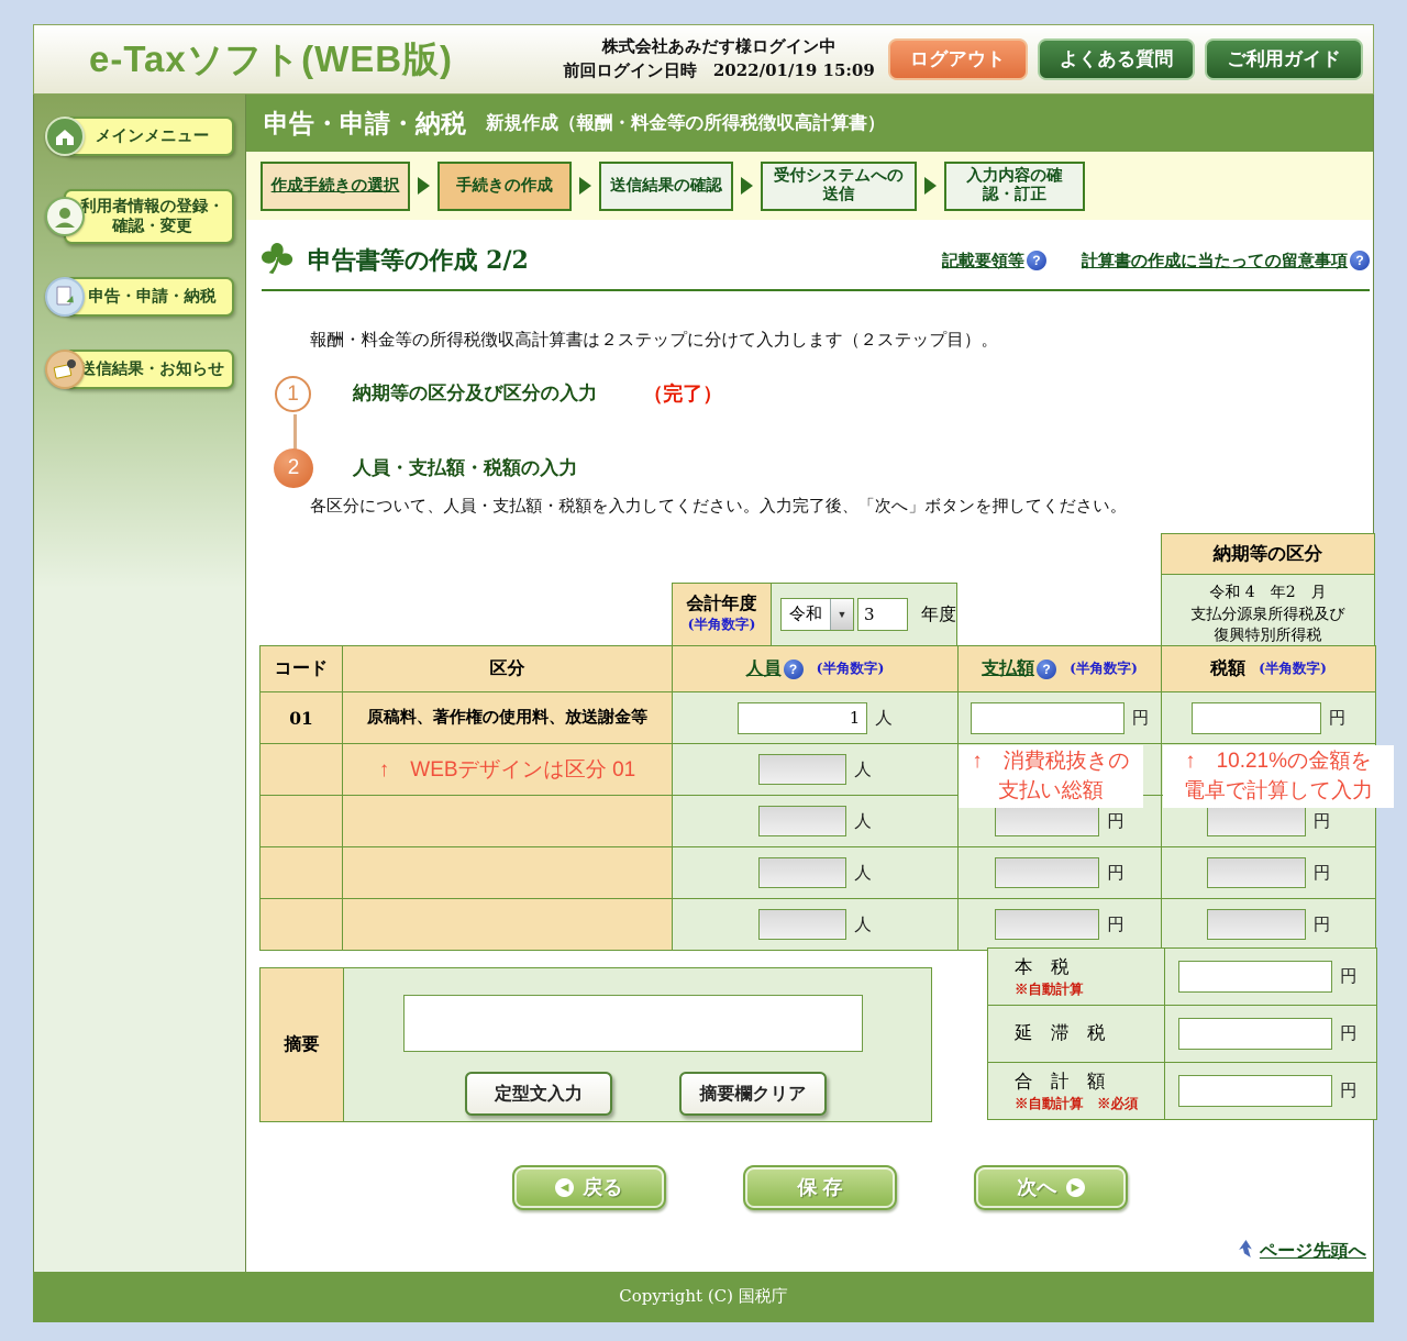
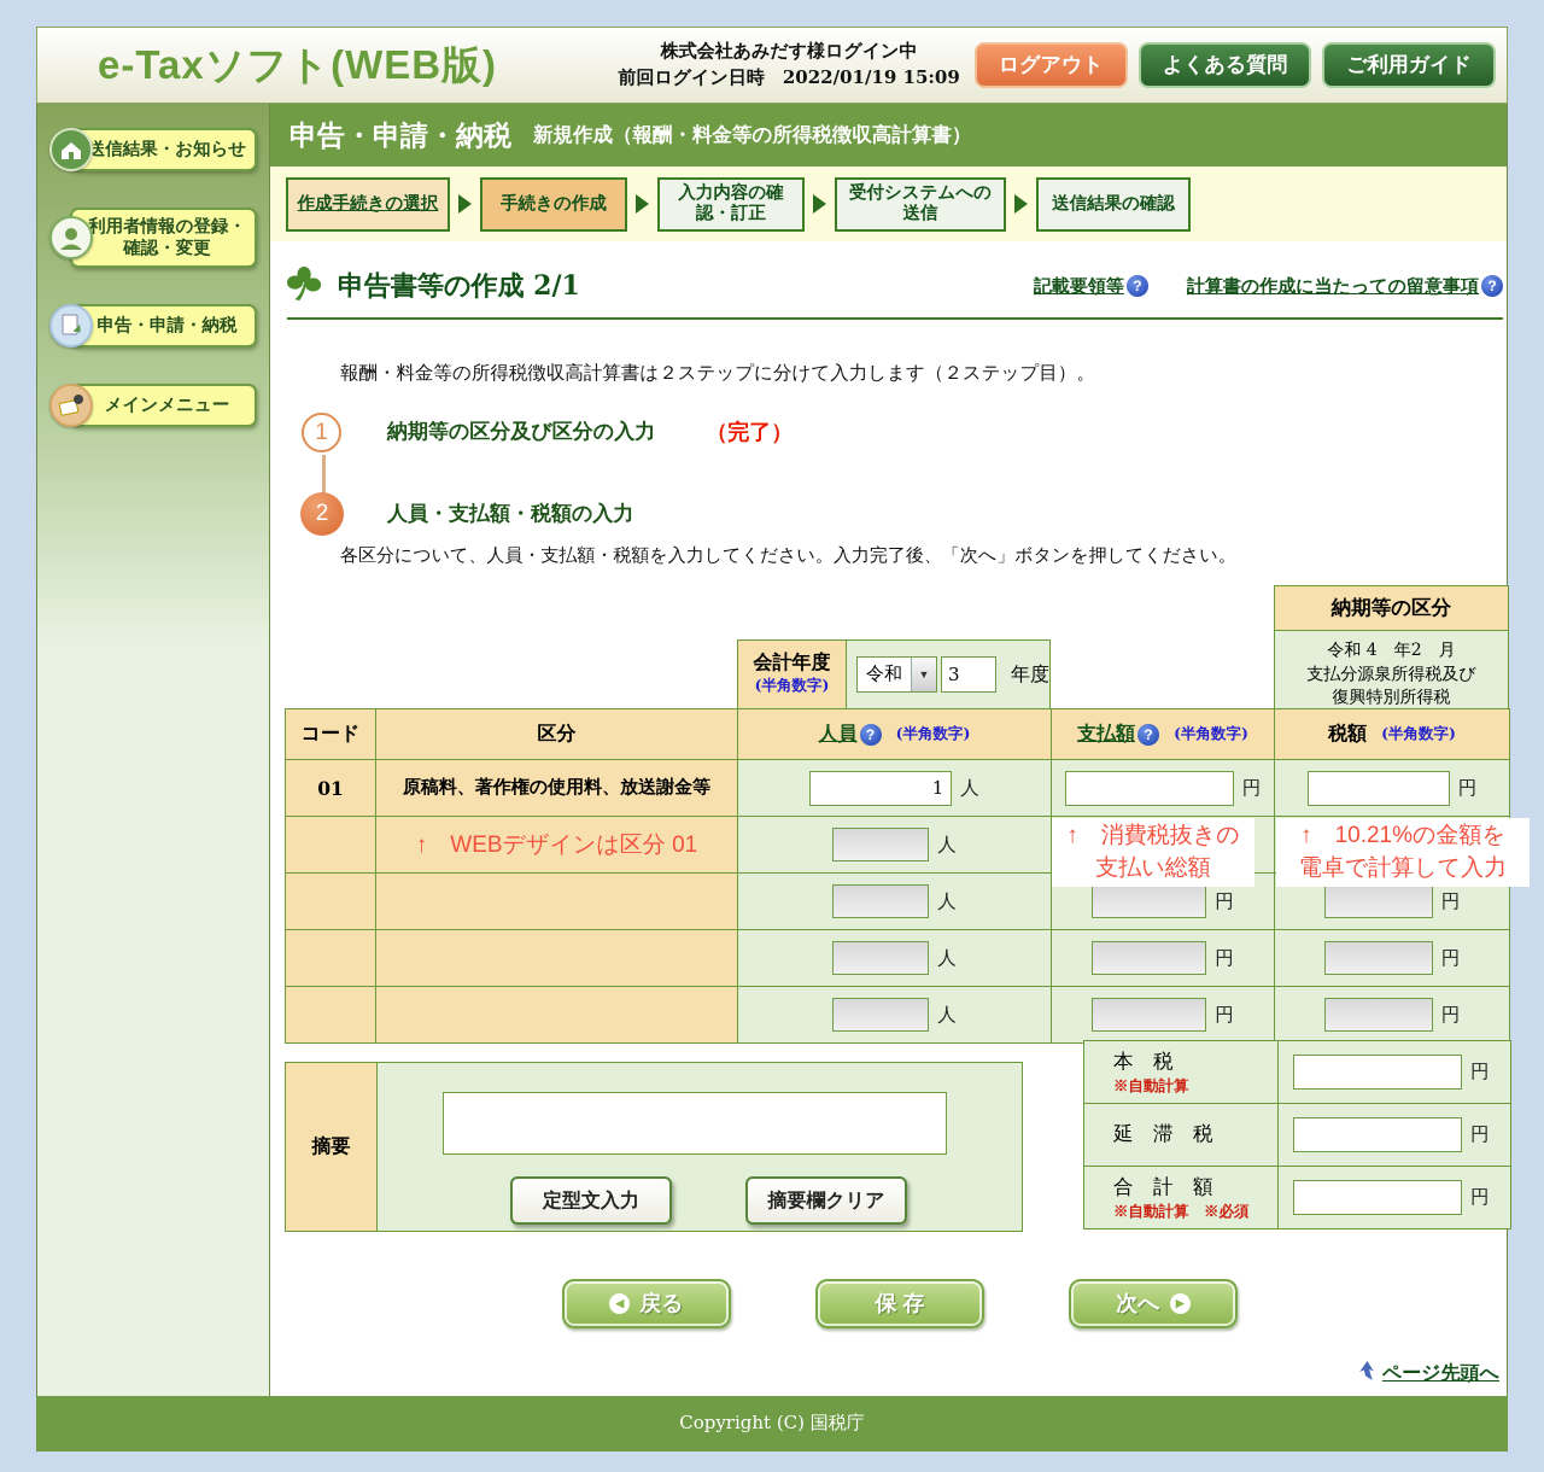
  e-Taxソフト(WEB版)
  株式会社あみだす様ログイン中
  前回ログイン日時 2022/01/19 15:09
  ログアウト
  よくある質問
  ご利用ガイド
- メインメニュー
+ 送信結果・お知らせ
  利用者情報の登録・確認・変更
  申告・申請・納税
- 送信結果・お知らせ
+ メインメニュー
  申告・申請・納税
  新規作成（報酬・料金等の所得税徴収高計算書）
  作成手続きの選択
  手続きの作成
- 送信結果の確認
+ 入力内容の確認・訂正
  受付システムへの送信
- 入力内容の確認・訂正
+ 送信結果の確認
- 申告書等の作成 2/2
+ 申告書等の作成 2/1
  記載要領等 ?
  計算書の作成に当たっての留意事項 ?
  報酬・料金等の所得税徴収高計算書は２ステップに分けて入力します（２ステップ目）。
  1
  納期等の区分及び区分の入力
  （完了）
  2
  人員・支払額・税額の入力
  各区分について、人員・支払額・税額を入力してください。入力完了後、「次へ」ボタンを押してください。
  納期等の区分
  令和 4 年2 月
  支払分源泉所得税及び
  復興特別所得税
  会計年度
  (半角数字)
  令和
  ▼
  3
  年度
  コード
  区分
  人員
  ?
  (半角数字)
  支払額
  ?
  (半角数字)
  税額
  (半角数字)
  01
  原稿料、著作権の使用料、放送謝金等
  1
  人
  円
  円
  ↑ WEBデザインは区分 01
  人
  人
  円
  円
  人
  円
  円
  人
  円
  円
  ↑ 消費税抜きの
  支払い総額
  ↑ 10.21%の金額を
  電卓で計算して入力
  摘要
  定型文入力
  摘要欄クリア
  本 税
  ※自動計算
  円
  延 滞 税
  円
  合 計 額
  ※自動計算 ※必須
  円
  ◀
  戻る
  保 存
  次へ
  ▶
  ページ先頭へ
  Copyright (C) 国税庁
